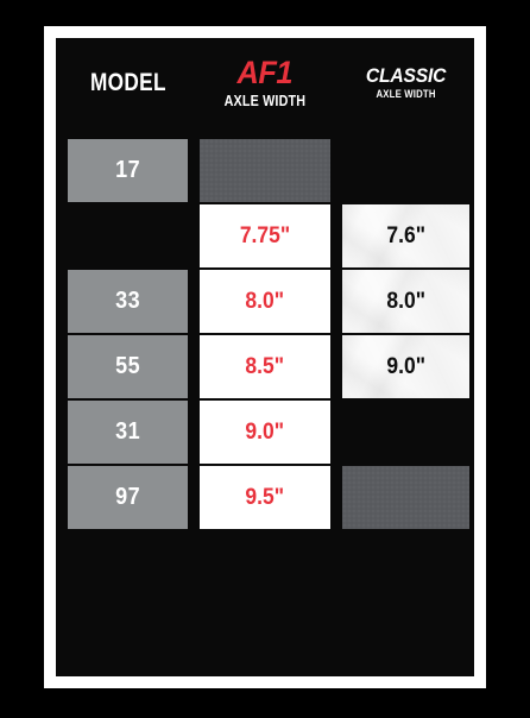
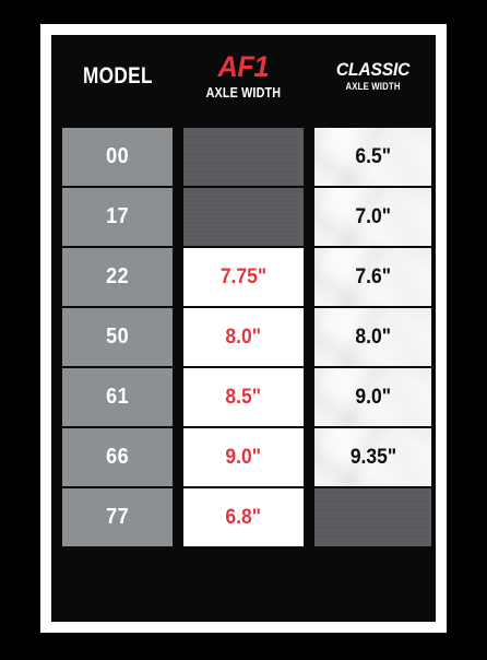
  MODEL
  AF1
  AXLE WIDTH
  CLASSIC
  AXLE WIDTH
+ 00
+ 6.5"
  17
+ 7.0"
+ 22
  7.75"
  7.6"
- 33
+ 50
  8.0"
  8.0"
- 55
+ 61
  8.5"
  9.0"
- 31
+ 66
  9.0"
+ 9.35"
- 97
+ 77
- 9.5"
+ 6.8"
